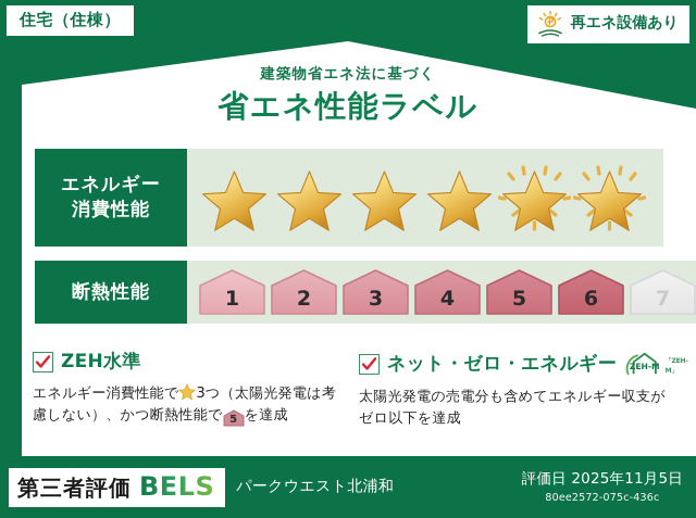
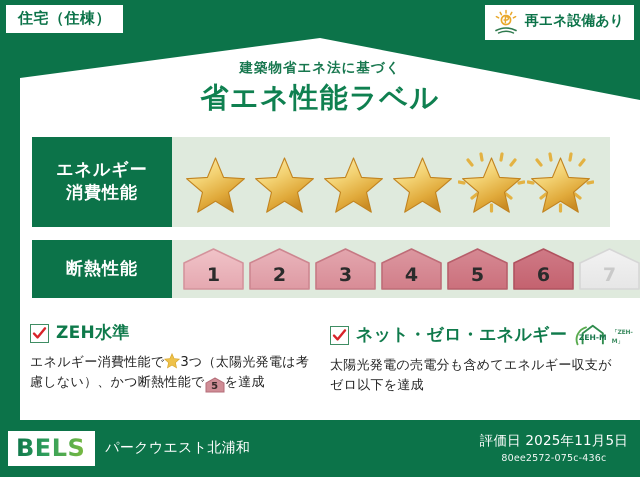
  住宅（住棟）
  再エネ設備あり
  建築物省エネ法に基づく
  省エネ性能ラベル
  エネルギー
  消費性能
  断熱性能
  1
  2
  3
  4
  5
  6
  7
  ZEH水準
  エネルギー消費性能で 3つ（太陽光発電は考慮しない）、かつ断熱性能で 5 を達成
  ネット・ゼロ・エネルギー
  ZEH-M
  太陽光発電の売電分も含めてエネルギー収支がゼロ以下を達成
- 第三者評価
  BELS
  パークウエスト北浦和
  評価日 2025年11月5日
  80ee2572-075c-436c
